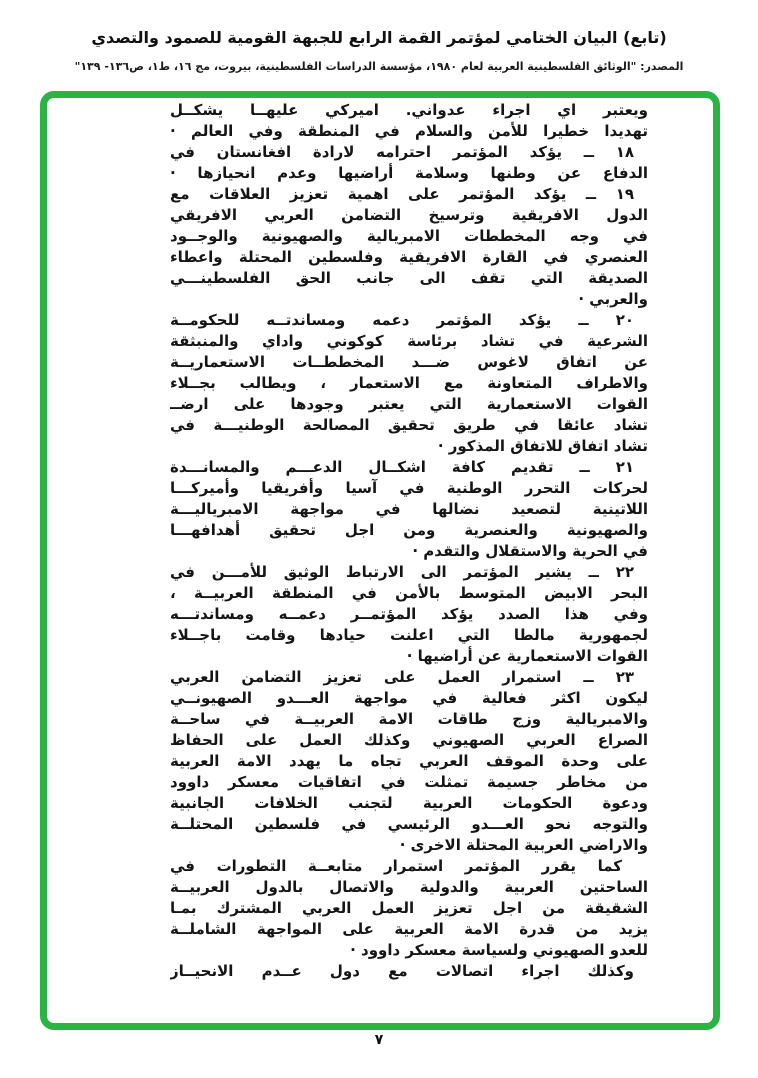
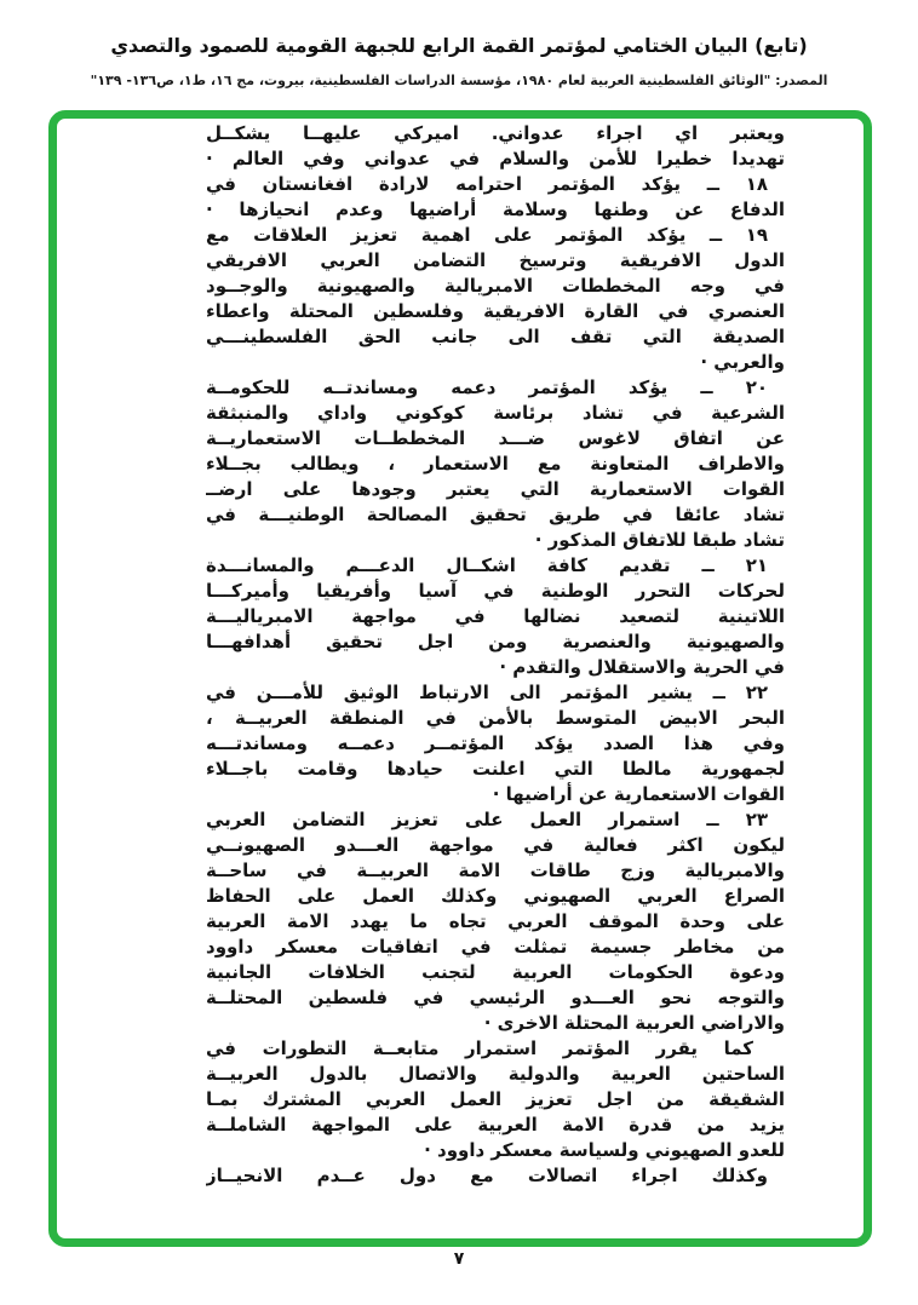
  (تابع) البيان الختامي لمؤتمر القمة الرابع للجبهة القومية للصمود والتصدي
  المصدر: "الوثائق الفلسطينية العربية لعام ١٩٨٠، مؤسسة الدراسات الفلسطينية، بيروت، مج ١٦، ط١، ص١٣٦- ١٣٩"
  ويعتبر اي اجراء عدواني. اميركي عليهــا يشكــل
- تهديدا خطيرا للأمن والسلام في المنطقة وفي العالم ·
+ تهديدا خطيرا للأمن والسلام في عدواني وفي العالم ·
  ١٨ ــ يؤكد المؤتمر احترامه لارادة افغانستان في
  الدفاع عن وطنها وسلامة أراضيها وعدم انحيازها ·
  ١٩ ــ يؤكد المؤتمر على اهمية تعزيز العلاقات مع
  الدول الافريقية وترسيخ التضامن العربي الافريقي
  في وجه المخططات الامبريالية والصهيونية والوجــود
  العنصري في القارة الافريقية وفلسطين المحتلة واعطاء
  الصديقة التي تقف الى جانب الحق الفلسطينـــي
  والعربي ·
  ٢٠ ــ يؤكد المؤتمر دعمه ومساندتــه للحكومــة
  الشرعية في تشاد برئاسة كوكوني واداي والمنبثقة
  عن اتفاق لاغوس ضـــد المخططــات الاستعماريــة
  والاطراف المتعاونة مع الاستعمار ، ويطالب بجــلاء
  القوات الاستعمارية التي يعتبر وجودها على ارضــ
  تشاد عائقا في طريق تحقيق المصالحة الوطنيـــة في
- تشاد اتفاق للاتفاق المذكور ·
+ تشاد طبقا للاتفاق المذكور ·
  ٢١ ــ تقديم كافة اشكــال الدعـــم والمسانـــدة
  لحركات التحرر الوطنية في آسيا وأفريقيا وأميركـــا
  اللاتينية لتصعيد نضالها في مواجهة الامبرياليـــة
  والصهيونية والعنصرية ومن اجل تحقيق أهدافهـــا
  في الحرية والاستقلال والتقدم ·
  ٢٢ ــ يشير المؤتمر الى الارتباط الوثيق للأمـــن في
  البحر الابيض المتوسط بالأمن في المنطقة العربيــة ،
  وفي هذا الصدد يؤكد المؤتمــر دعمــه ومساندتـــه
  لجمهورية مالطا التي اعلنت حيادها وقامت باجــلاء
  القوات الاستعمارية عن أراضيها ·
  ٢٣ ــ استمرار العمل على تعزيز التضامن العربي
  ليكون اكثر فعالية في مواجهة العـــدو الصهيونــي
  والامبريالية وزج طاقات الامة العربيــة في ساحــة
  الصراع العربي الصهيوني وكذلك العمل على الحفاظ
  على وحدة الموقف العربي تجاه ما يهدد الامة العربية
  من مخاطر جسيمة تمثلت في اتفاقيات معسكر داوود
  ودعوة الحكومات العربية لتجنب الخلافات الجانبية
  والتوجه نحو العـــدو الرئيسي في فلسطين المحتلــة
  والاراضي العربية المحتلة الاخرى ·
  كما يقرر المؤتمر استمرار متابعــة التطورات في
  الساحتين العربية والدولية والاتصال بالدول العربيــة
  الشقيقة من اجل تعزيز العمل العربي المشترك بمـا
  يزيد من قدرة الامة العربية على المواجهة الشاملــة
  للعدو الصهيوني ولسياسة معسكر داوود ·
  وكذلك اجراء اتصالات مع دول عــدم الانحيــاز
  ٧
